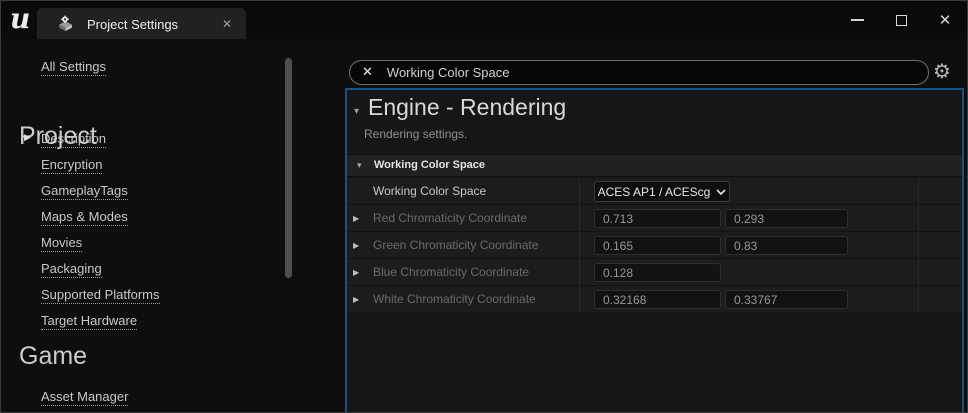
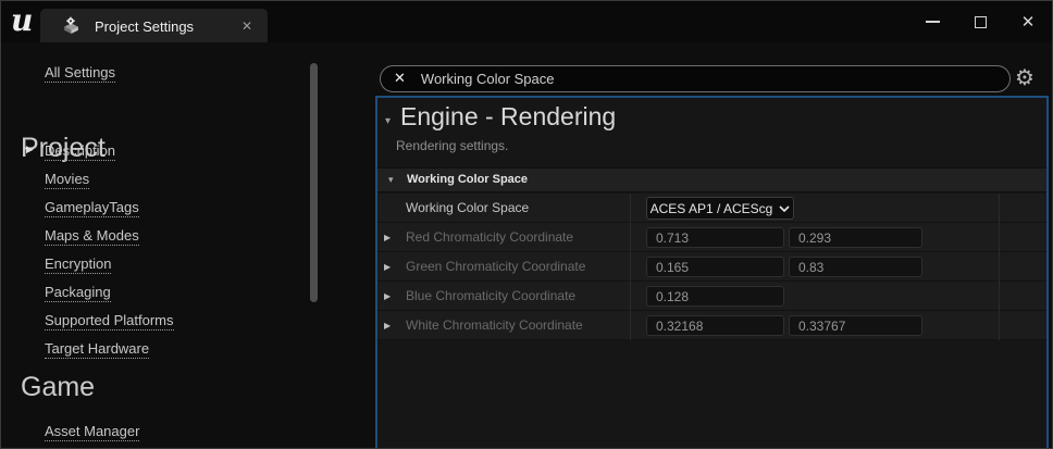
  u
  Project Settings
  ✕
  ✕
  All Settings
  Project
  ▶
  Description
- Encryption
+ Movies
  GameplayTags
  Maps & Modes
- Movies
+ Encryption
  Packaging
  Supported Platforms
  Target Hardware
  Game
  Asset Manager
  ✕
  Working Color Space
  ⚙
  ▾
  Engine - Rendering
  Rendering settings.
  ▾
  Working Color Space
  Working Color Space
  ACES AP1 / ACEScg
  ▶
  Red Chromaticity Coordinate
  0.713
  0.293
  ▶
  Green Chromaticity Coordinate
  0.165
  0.83
  ▶
  Blue Chromaticity Coordinate
  0.128
  ▶
  White Chromaticity Coordinate
  0.32168
  0.33767
